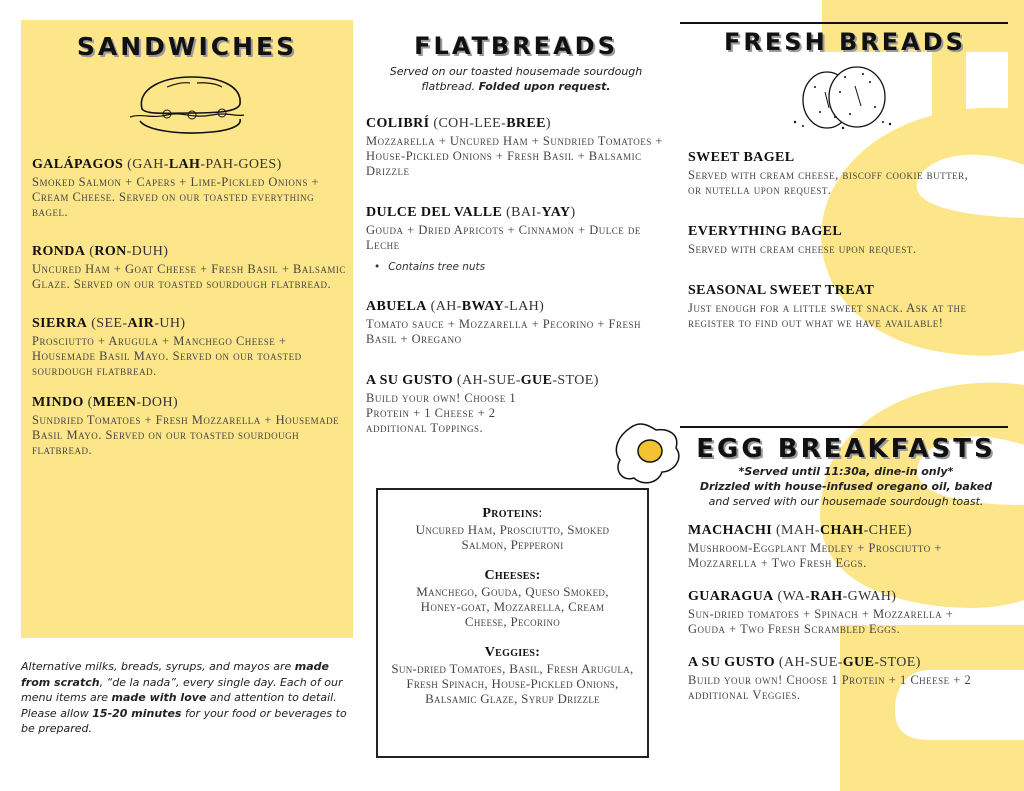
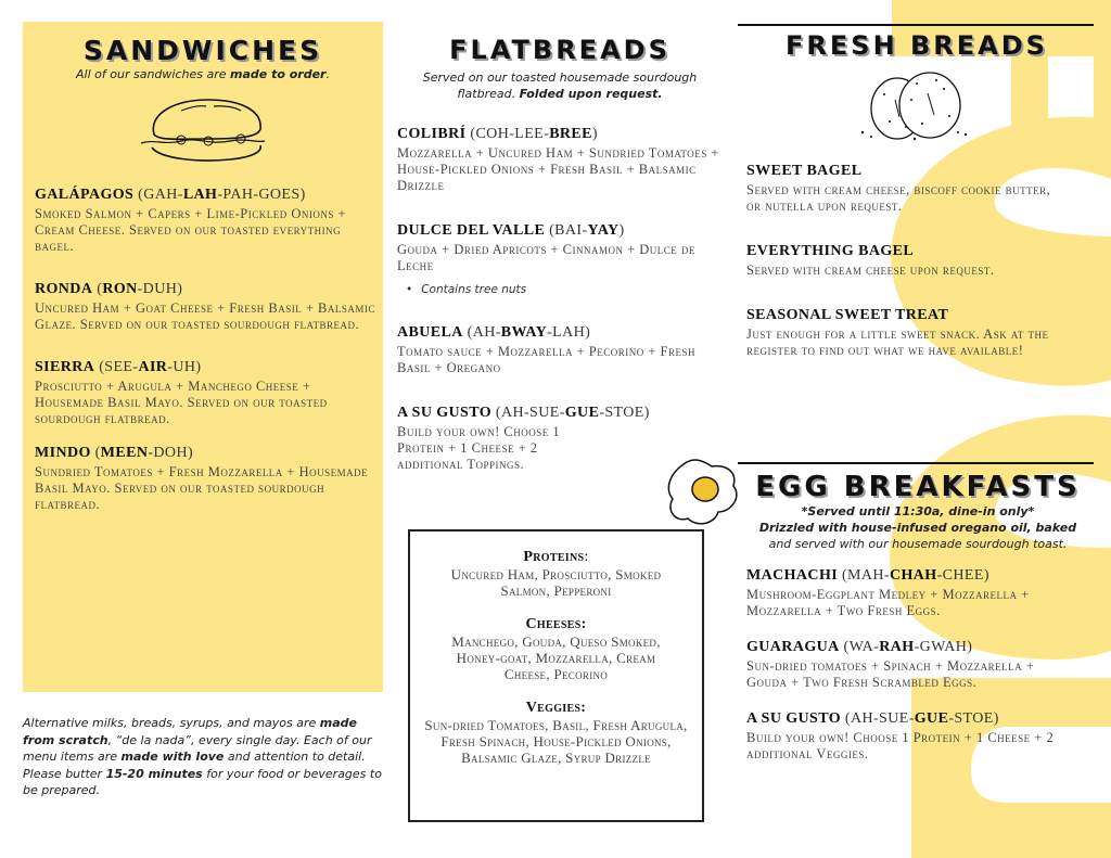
  SANDWICHES
+ All of our sandwiches are made to order.
  GALÁPAGOS (GAH-LAH-PAH-GOES)
  Smoked Salmon + Capers + Lime-Pickled Onions + Cream Cheese. Served on our toasted everything bagel.
  RONDA (RON-DUH)
  Uncured Ham + Goat Cheese + Fresh Basil + Balsamic Glaze. Served on our toasted sourdough flatbread.
  SIERRA (SEE-AIR-UH)
  Prosciutto + Arugula + Manchego Cheese + Housemade Basil Mayo. Served on our toasted sourdough flatbread.
  MINDO (MEEN-DOH)
  Sundried Tomatoes + Fresh Mozzarella + Housemade Basil Mayo. Served on our toasted sourdough flatbread.
- Alternative milks, breads, syrups, and mayos are made from scratch, “de la nada”, every single day. Each of our menu items are made with love and attention to detail. Please allow 15-20 minutes for your food or beverages to be prepared.
+ Alternative milks, breads, syrups, and mayos are made from scratch, “de la nada”, every single day. Each of our menu items are made with love and attention to detail. Please butter 15-20 minutes for your food or beverages to be prepared.
  FLATBREADS
  Served on our toasted housemade sourdough flatbread. Folded upon request.
  COLIBRÍ (COH-LEE-BREE)
  Mozzarella + Uncured Ham + Sundried Tomatoes + House-Pickled Onions + Fresh Basil + Balsamic Drizzle
  DULCE DEL VALLE (BAI-YAY)
  Gouda + Dried Apricots + Cinnamon + Dulce de Leche
  • Contains tree nuts
  ABUELA (AH-BWAY-LAH)
  Tomato sauce + Mozzarella + Pecorino + Fresh Basil + Oregano
  A SU GUSTO (AH-SUE-GUE-STOE)
  Build your own! Choose 1 Protein + 1 Cheese + 2 additional Toppings.
  Proteins:
  Uncured Ham, Prosciutto, Smoked Salmon, Pepperoni
  Cheeses:
  Manchego, Gouda, Queso Smoked, Honey-goat, Mozzarella, Cream Cheese, Pecorino
  Veggies:
  Sun-dried Tomatoes, Basil, Fresh Arugula, Fresh Spinach, House-Pickled Onions, Balsamic Glaze, Syrup Drizzle
  FRESH BREADS
  SWEET BAGEL
  Served with cream cheese, biscoff cookie butter, or nutella upon request.
  EVERYTHING BAGEL
  Served with cream cheese upon request.
  SEASONAL SWEET TREAT
  Just enough for a little sweet snack. Ask at the register to find out what we have available!
  EGG BREAKFASTS
  *Served until 11:30a, dine-in only*
  Drizzled with house-infused oregano oil, baked
  and served with our housemade sourdough toast.
  MACHACHI (MAH-CHAH-CHEE)
- Mushroom-Eggplant Medley + Prosciutto + Mozzarella + Two Fresh Eggs.
+ Mushroom-Eggplant Medley + Mozzarella + Mozzarella + Two Fresh Eggs.
  GUARAGUA (WA-RAH-GWAH)
  Sun-dried tomatoes + Spinach + Mozzarella + Gouda + Two Fresh Scrambled Eggs.
  A SU GUSTO (AH-SUE-GUE-STOE)
  Build your own! Choose 1 Protein + 1 Cheese + 2 additional Veggies.
